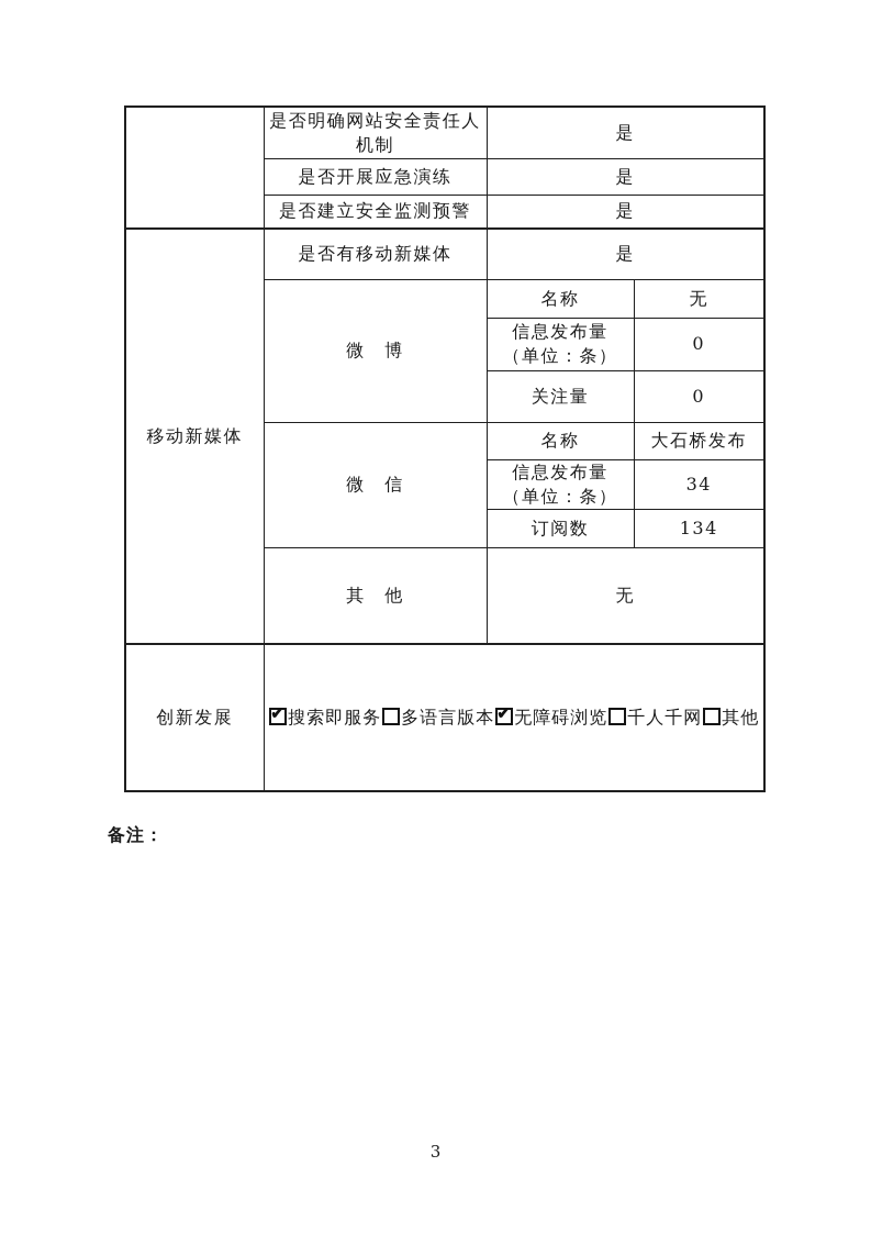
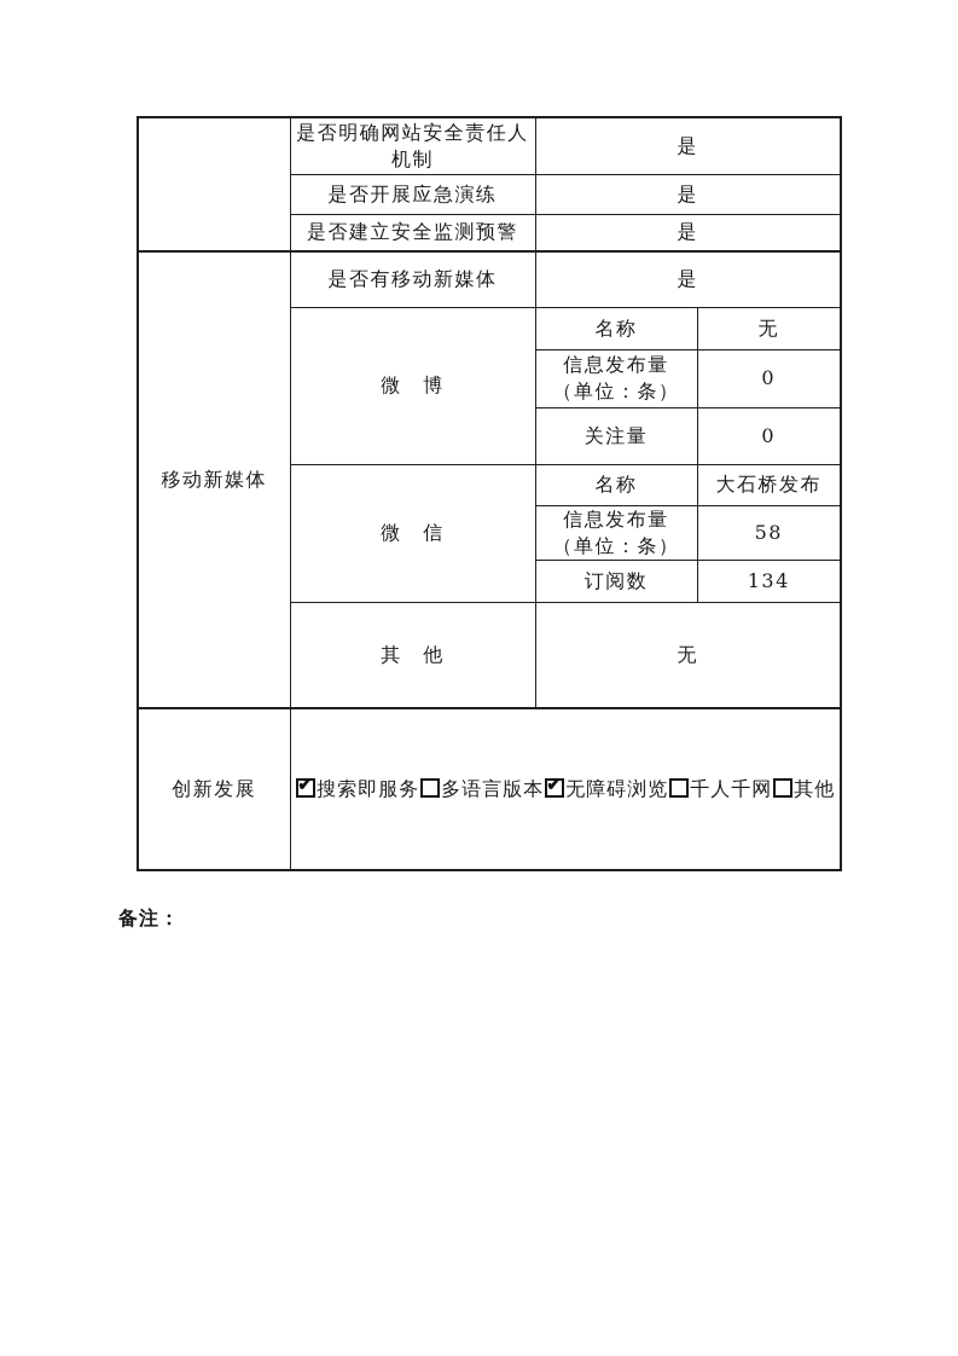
  	是否明确网站安全责任人 机制	是
  是否开展应急演练	是
  是否建立安全监测预警	是
  移动新媒体	是否有移动新媒体	是
  微 博	名称	无
  信息发布量 （单位：条）	0
  关注量	0
  微 信	名称	大石桥发布
- 信息发布量 （单位：条）	34
+ 信息发布量 （单位：条）	58
  订阅数	134
  其 他	无
  创新发展	✔ 搜索即服务 多语言版本✔ 无障碍浏览 千人千网 其他
  备注：
- 3
